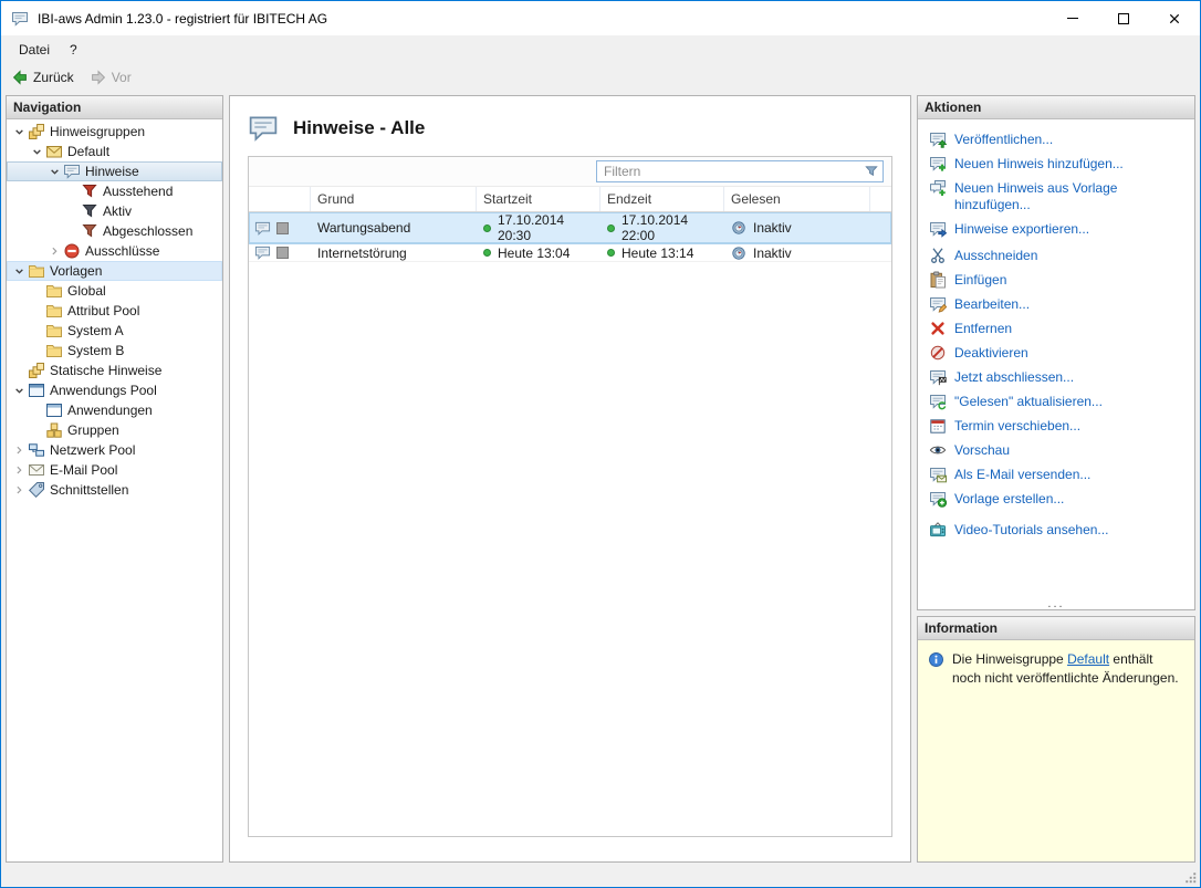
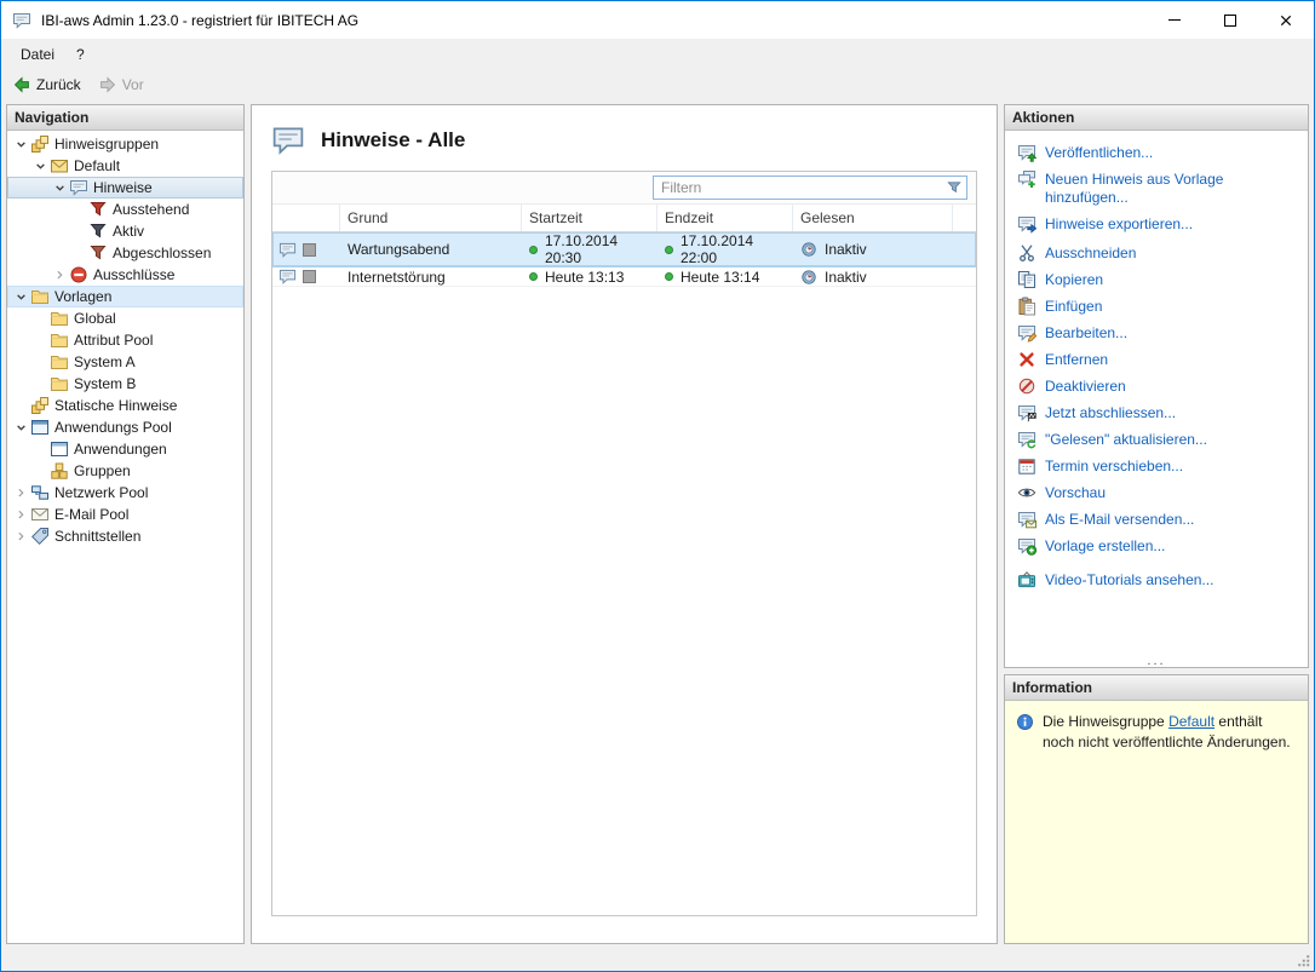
  IBI-aws Admin 1.23.0 - registriert für IBITECH AG
  Datei
  ?
  Zurück
  Vor
  Navigation
  Hinweisgruppen
  Default
  Hinweise
  Ausstehend
  Aktiv
  Abgeschlossen
  Ausschlüsse
  Vorlagen
  Global
  Attribut Pool
  System A
  System B
  Statische Hinweise
  Anwendungs Pool
  Anwendungen
  Gruppen
  Netzwerk Pool
  E-Mail Pool
  Schnittstellen
  Hinweise - Alle
  Filtern
  Grund
  Startzeit
  Endzeit
  Gelesen
  Wartungsabend
  17.10.2014 20:30
  17.10.2014 22:00
  Inaktiv
  Internetstörung
- Heute 13:04
+ Heute 13:13
  Heute 13:14
  Inaktiv
  Aktionen
  Veröffentlichen...
- Neuen Hinweis hinzufügen...
  Neuen Hinweis aus Vorlage hinzufügen...
  Hinweise exportieren...
  Ausschneiden
+ Kopieren
  Einfügen
  Bearbeiten...
  Entfernen
  Deaktivieren
  Jetzt abschliessen...
  "Gelesen" aktualisieren...
  Termin verschieben...
  Vorschau
  Als E-Mail versenden...
  Vorlage erstellen...
  Video-Tutorials ansehen...
  ...
  Information
  Die Hinweisgruppe Default enthält noch nicht veröffentlichte Änderungen.
